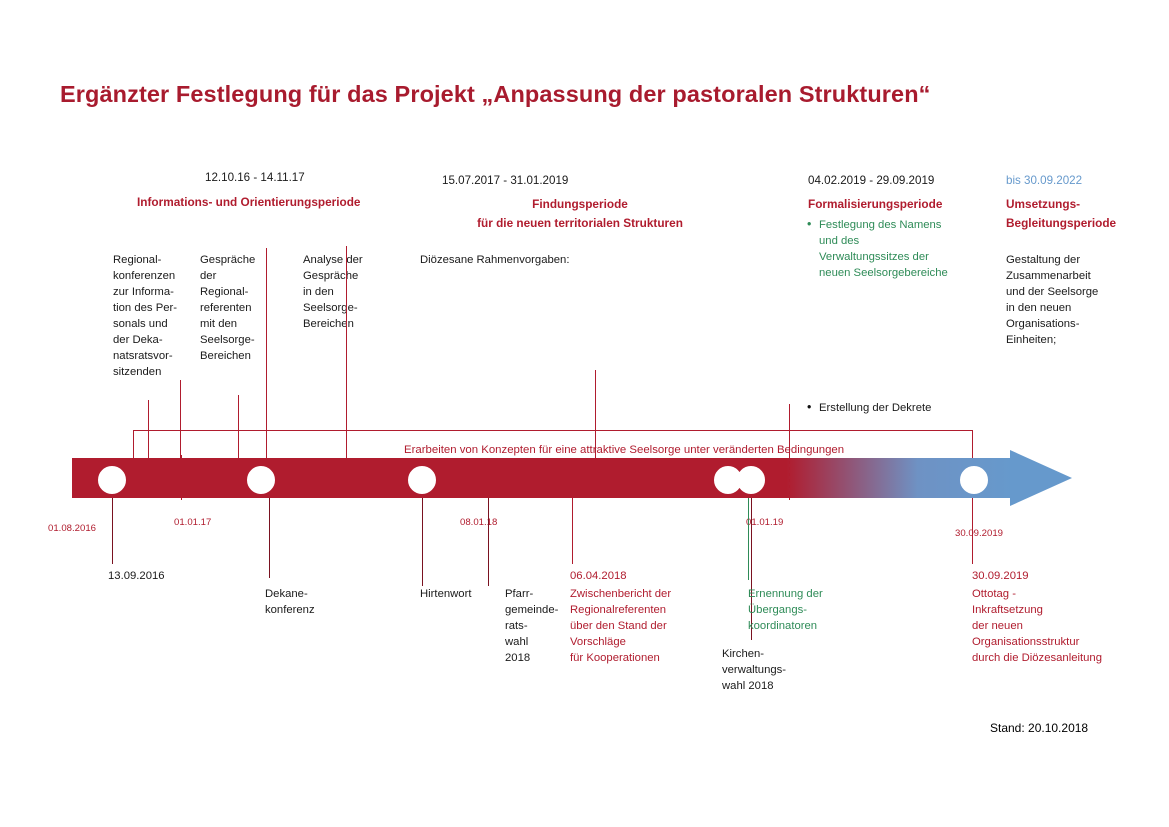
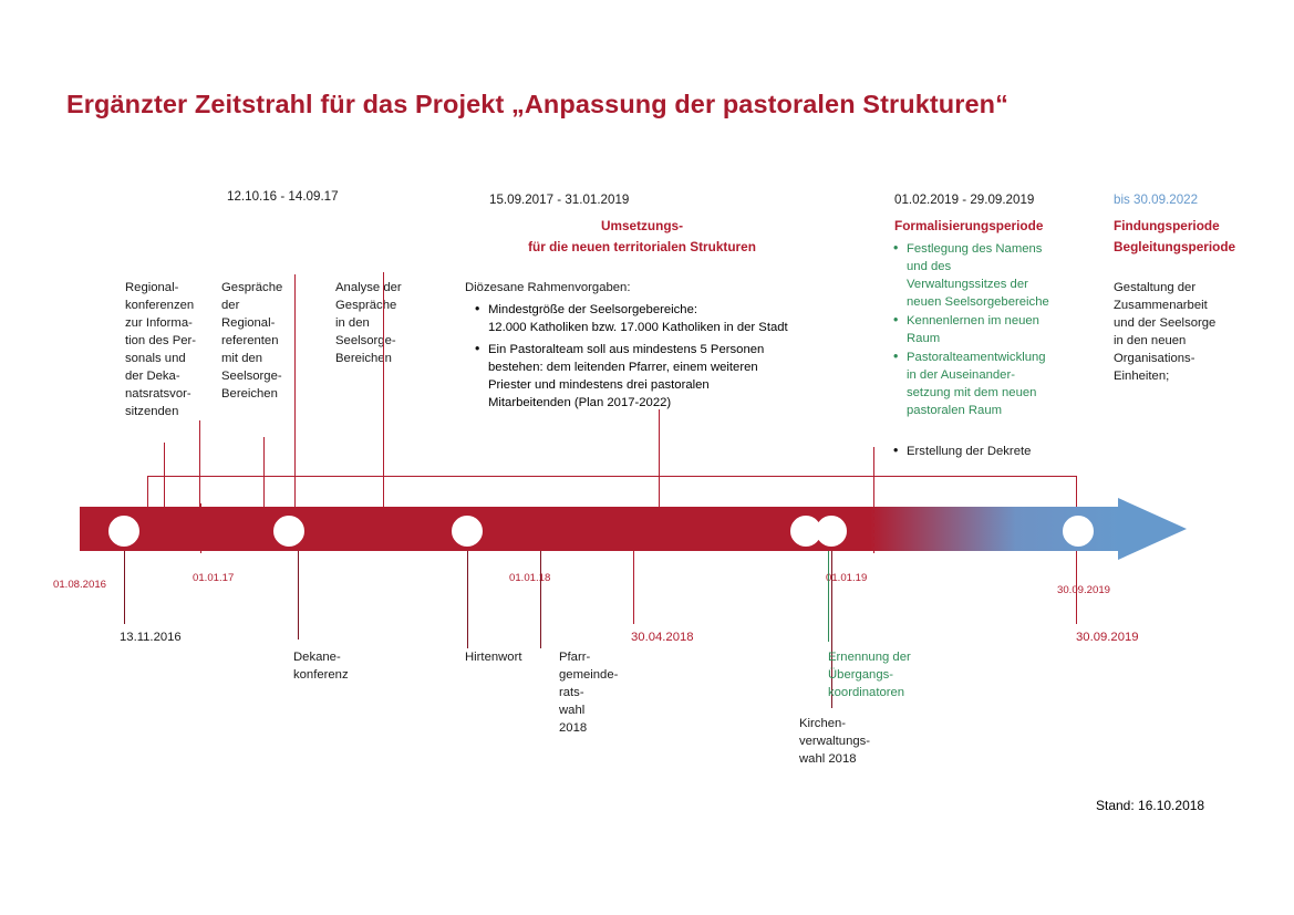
- Ergänzter Festlegung für das Projekt „Anpassung der pastoralen Strukturen“
+ Ergänzter Zeitstrahl für das Projekt „Anpassung der pastoralen Strukturen“
- 12.10.16 - 14.11.17
+ 12.10.16 - 14.09.17
- Informations- und Orientierungsperiode
  Regional-
  konferenzen
  zur Informa-
  tion des Per-
  sonals und
  der Deka-
  natsratsvor-
  sitzenden
  Gespräche
  der
  Regional-
  referenten
  mit den
  Seelsorge-
  Bereichen
  Analyse der
  Gespräche
  in den
  Seelsorge-
  Bereichen
- 15.07.2017 - 31.01.2019
+ 15.09.2017 - 31.01.2019
- Findungsperiode
+ Umsetzungs-
  für die neuen territorialen Strukturen
  Diözesane Rahmenvorgaben:
+ Mindestgröße der Seelsorgebereiche:
+ 12.000 Katholiken bzw. 17.000 Katholiken in der Stadt
+ Ein Pastoralteam soll aus mindestens 5 Personen
+ bestehen: dem leitenden Pfarrer, einem weiteren
+ Priester und mindestens drei pastoralen
+ Mitarbeitenden (Plan 2017-2022)
- 04.02.2019 - 29.09.2019
+ 01.02.2019 - 29.09.2019
  Formalisierungsperiode
  Festlegung des Namens
  und des
  Verwaltungssitzes der
  neuen Seelsorgebereiche
+ Kennenlernen im neuen
+ Raum
+ Pastoralteamentwicklung
+ in der Auseinander-
+ setzung mit dem neuen
+ pastoralen Raum
  Erstellung der Dekrete
  bis 30.09.2022
- Umsetzungs-
+ Findungsperiode
  Begleitungsperiode
  Gestaltung der
  Zusammenarbeit
  und der Seelsorge
  in den neuen
  Organisations-
  Einheiten;
- Erarbeiten von Konzepten für eine attraktive Seelsorge unter veränderten Bedingungen
  01.08.2016
  01.01.17
- 08.01.18
+ 01.01.18
  1.01.19
  30.09.2019
- 13.09.2016
+ 13.11.2016
  Dekane-
  konferenz
  Hirtenwort
  Pfarr-
  gemeinde-
  rats-
  wahl
  2018
- 06.04.2018
+ 30.04.2018
- Zwischenbericht der
- Regionalreferenten
- über den Stand der
- Vorschläge
- für Kooperationen
  Ernennung der
  Übergangs-
  koordinatoren
  Kirchen-
  verwaltungs-
  wahl 2018
  30.09.2019
- Ottotag -
- Inkraftsetzung
- der neuen
- Organisationsstruktur
- durch die Diözesanleitung
- Stand: 20.10.2018
+ Stand: 16.10.2018
